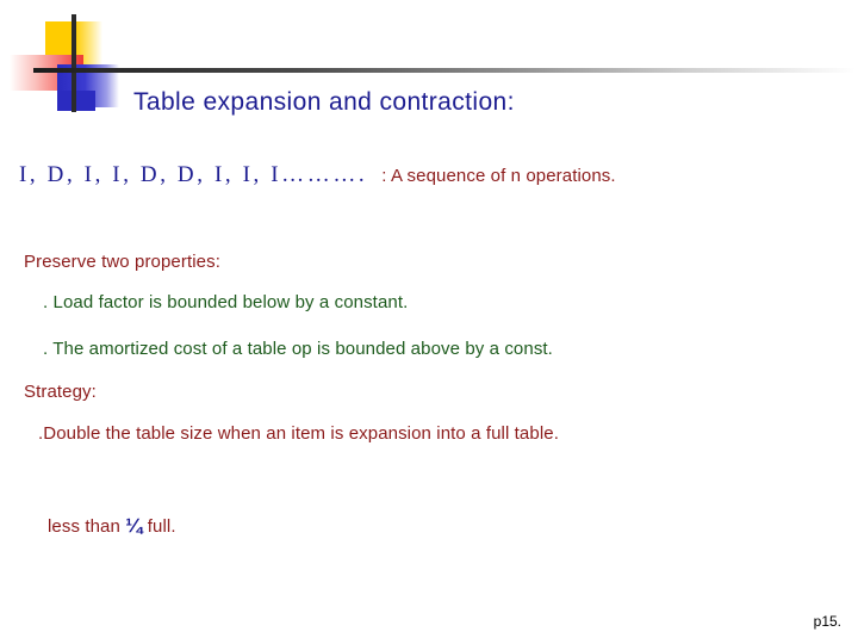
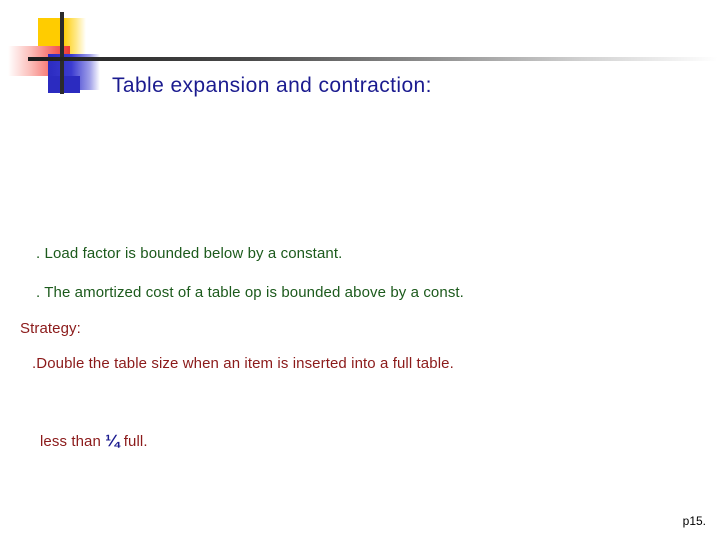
  Table expansion and contraction:
- I, D, I, I, D, D, I, I, I………. : A sequence of n operations.
- Preserve two properties:
  . Load factor is bounded below by a constant.
  . The amortized cost of a table op is bounded above by a const.
  Strategy:
- .Double the table size when an item is expansion into a full table.
+ .Double the table size when an item is inserted into a full table.
  less than ¼ full.
  p15.
